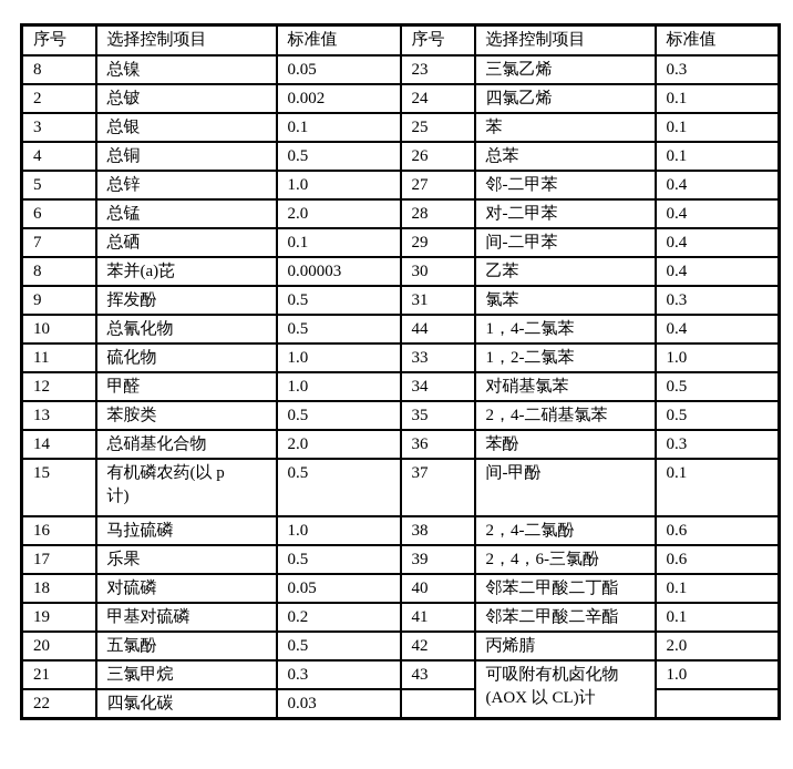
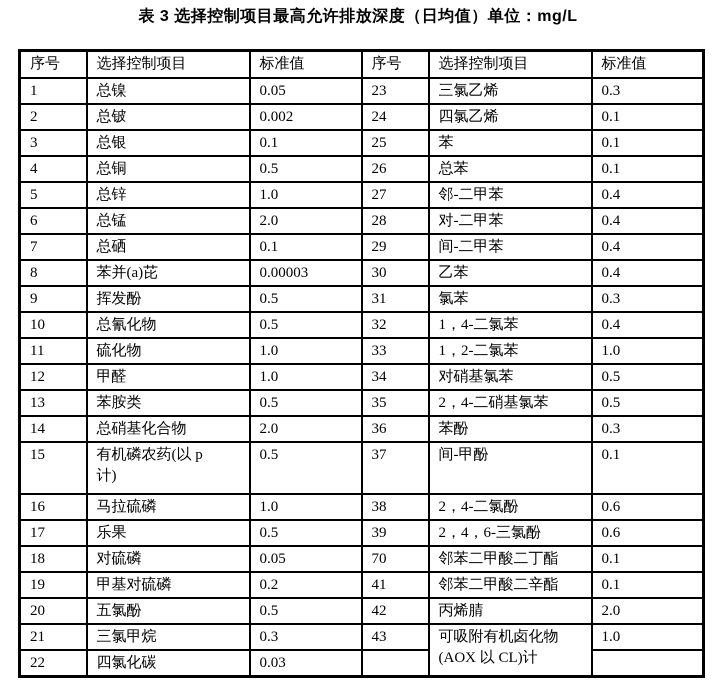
+ 表 3 选择控制项目最高允许排放深度（日均值）单位：mg/L
  序号	选择控制项目	标准值	序号	选择控制项目	标准值
- 8	总镍	0.05	23	三氯乙烯	0.3
+ 1	总镍	0.05	23	三氯乙烯	0.3
  2	总铍	0.002	24	四氯乙烯	0.1
  3	总银	0.1	25	苯	0.1
  4	总铜	0.5	26	总苯	0.1
  5	总锌	1.0	27	邻-二甲苯	0.4
  6	总锰	2.0	28	对-二甲苯	0.4
  7	总硒	0.1	29	间-二甲苯	0.4
  8	苯并(a)芘	0.00003	30	乙苯	0.4
  9	挥发酚	0.5	31	氯苯	0.3
- 10	总氰化物	0.5	44	1，4-二氯苯	0.4
+ 10	总氰化物	0.5	32	1，4-二氯苯	0.4
  11	硫化物	1.0	33	1，2-二氯苯	1.0
  12	甲醛	1.0	34	对硝基氯苯	0.5
  13	苯胺类	0.5	35	2，4-二硝基氯苯	0.5
  14	总硝基化合物	2.0	36	苯酚	0.3
  15	有机磷农药(以 p 计)	0.5	37	间-甲酚	0.1
  16	马拉硫磷	1.0	38	2，4-二氯酚	0.6
  17	乐果	0.5	39	2，4，6-三氯酚	0.6
- 18	对硫磷	0.05	40	邻苯二甲酸二丁酯	0.1
+ 18	对硫磷	0.05	70	邻苯二甲酸二丁酯	0.1
  19	甲基对硫磷	0.2	41	邻苯二甲酸二辛酯	0.1
  20	五氯酚	0.5	42	丙烯腈	2.0
  21	三氯甲烷	0.3	43	可吸附有机卤化物 (AOX 以 CL)计	1.0
  22	四氯化碳	0.03
